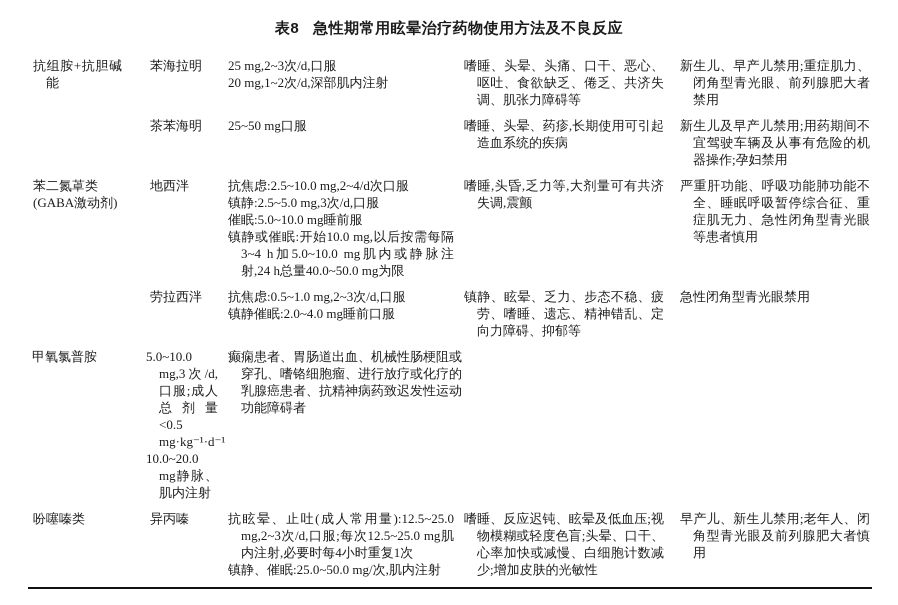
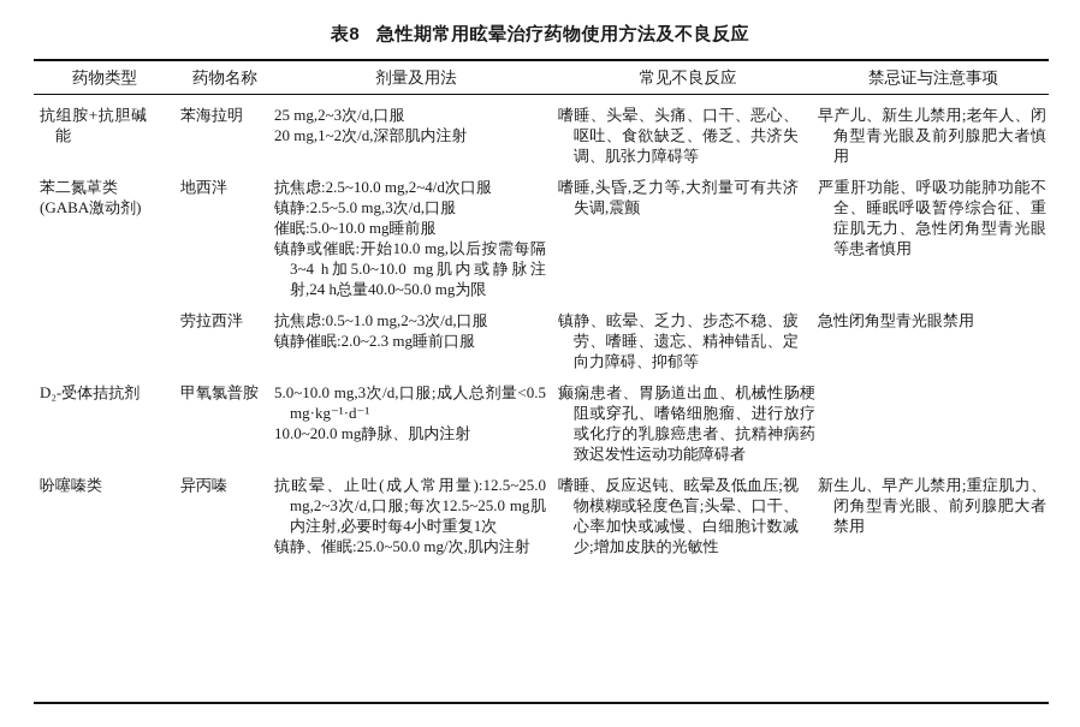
  表8 急性期常用眩晕治疗药物使用方法及不良反应
+ 药物类型
+ 药物名称
+ 剂量及用法
+ 常见不良反应
+ 禁忌证与注意事项
  抗组胺+抗胆碱能
  苯海拉明
  25 mg,2~3次/d,口服
  20 mg,1~2次/d,深部肌内注射
  嗜睡、头晕、头痛、口干、恶心、呕吐、食欲缺乏、倦乏、共济失调、肌张力障碍等
- 新生儿、早产儿禁用;重症肌力、闭角型青光眼、前列腺肥大者禁用
+ 早产儿、新生儿禁用;老年人、闭角型青光眼及前列腺肥大者慎用
- 茶苯海明
- 25~50 mg口服
- 嗜睡、头晕、药疹,长期使用可引起造血系统的疾病
- 新生儿及早产儿禁用;用药期间不宜驾驶车辆及从事有危险的机器操作;孕妇禁用
  苯二氮䓬类
  (GABA激动剂)
  地西泮
  抗焦虑:2.5~10.0 mg,2~4/d次口服
  镇静:2.5~5.0 mg,3次/d,口服
  催眠:5.0~10.0 mg睡前服
  镇静或催眠:开始10.0 mg,以后按需每隔3~4 h加5.0~10.0 mg肌内或静脉注射,24 h总量40.0~50.0 mg为限
  嗜睡,头昏,乏力等,大剂量可有共济失调,震颤
  严重肝功能、呼吸功能肺功能不全、睡眠呼吸暂停综合征、重症肌无力、急性闭角型青光眼等患者慎用
  劳拉西泮
  抗焦虑:0.5~1.0 mg,2~3次/d,口服
- 镇静催眠:2.0~4.0 mg睡前口服
+ 镇静催眠:2.0~2.3 mg睡前口服
  镇静、眩晕、乏力、步态不稳、疲劳、嗜睡、遗忘、精神错乱、定向力障碍、抑郁等
  急性闭角型青光眼禁用
+ D₂-受体拮抗剂
  甲氧氯普胺
  5.0~10.0 mg,3次/d,口服;成人总剂量<0.5 mg·kg⁻¹·d⁻¹
  10.0~20.0 mg静脉、肌内注射
  癫痫患者、胃肠道出血、机械性肠梗阻或穿孔、嗜铬细胞瘤、进行放疗或化疗的乳腺癌患者、抗精神病药致迟发性运动功能障碍者
  吩噻嗪类
  异丙嗪
  抗眩晕、止吐(成人常用量):12.5~25.0 mg,2~3次/d,口服;每次12.5~25.0 mg肌内注射,必要时每4小时重复1次
  镇静、催眠:25.0~50.0 mg/次,肌内注射
  嗜睡、反应迟钝、眩晕及低血压;视物模糊或轻度色盲;头晕、口干、心率加快或减慢、白细胞计数减少;增加皮肤的光敏性
- 早产儿、新生儿禁用;老年人、闭角型青光眼及前列腺肥大者慎用
+ 新生儿、早产儿禁用;重症肌力、闭角型青光眼、前列腺肥大者禁用
